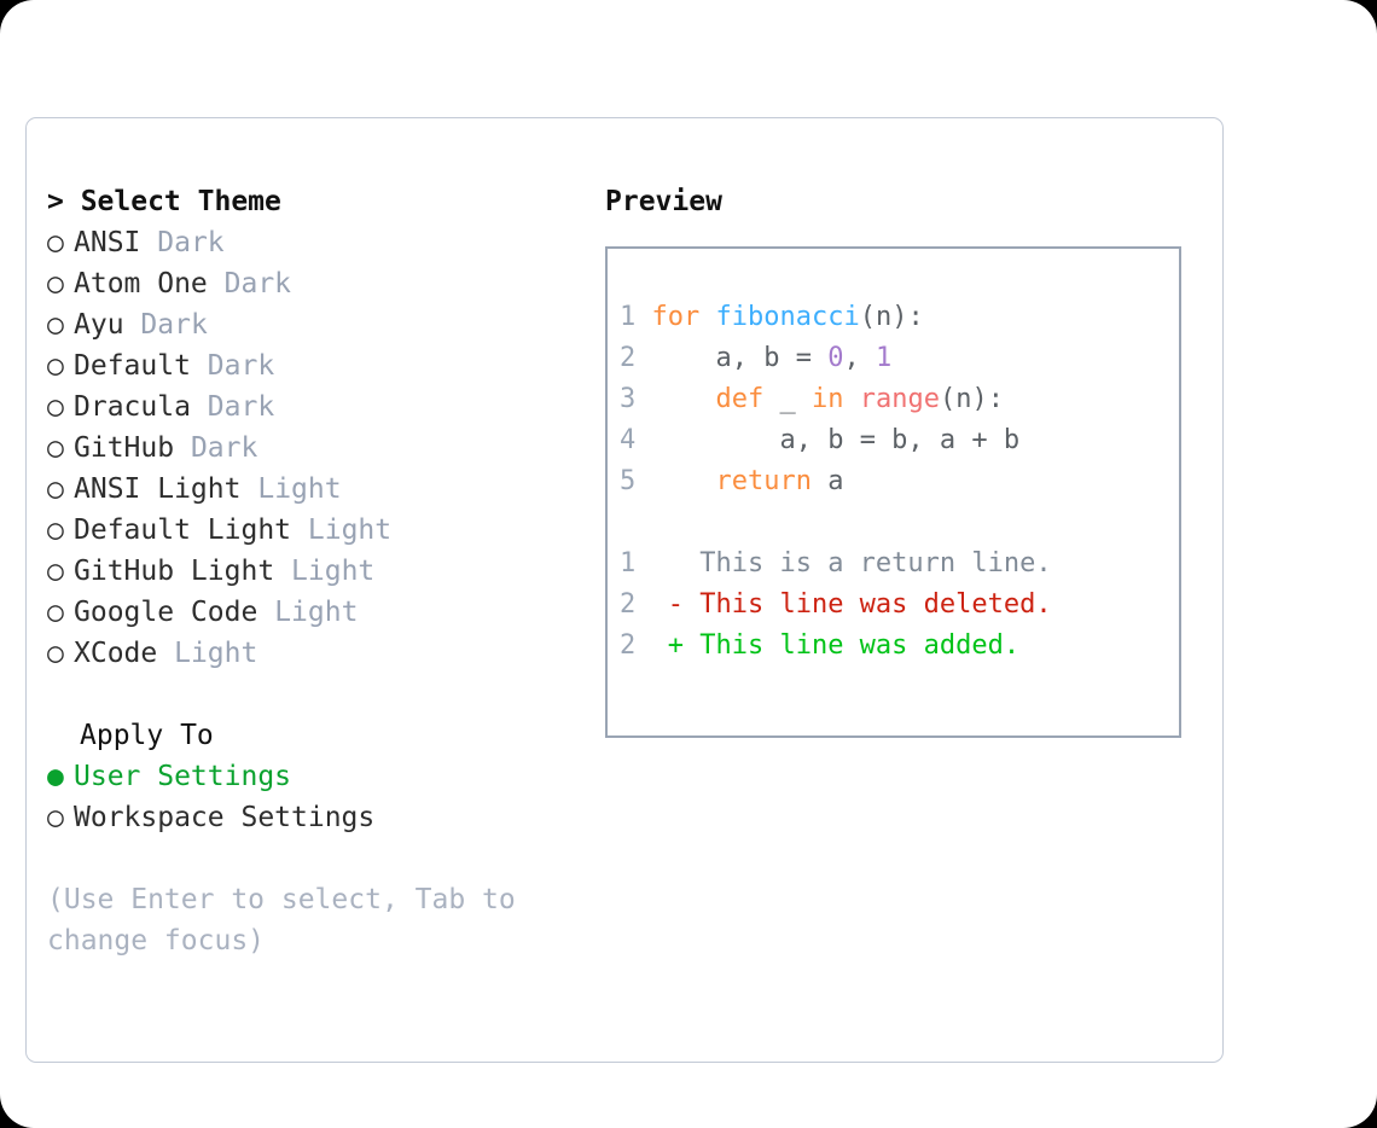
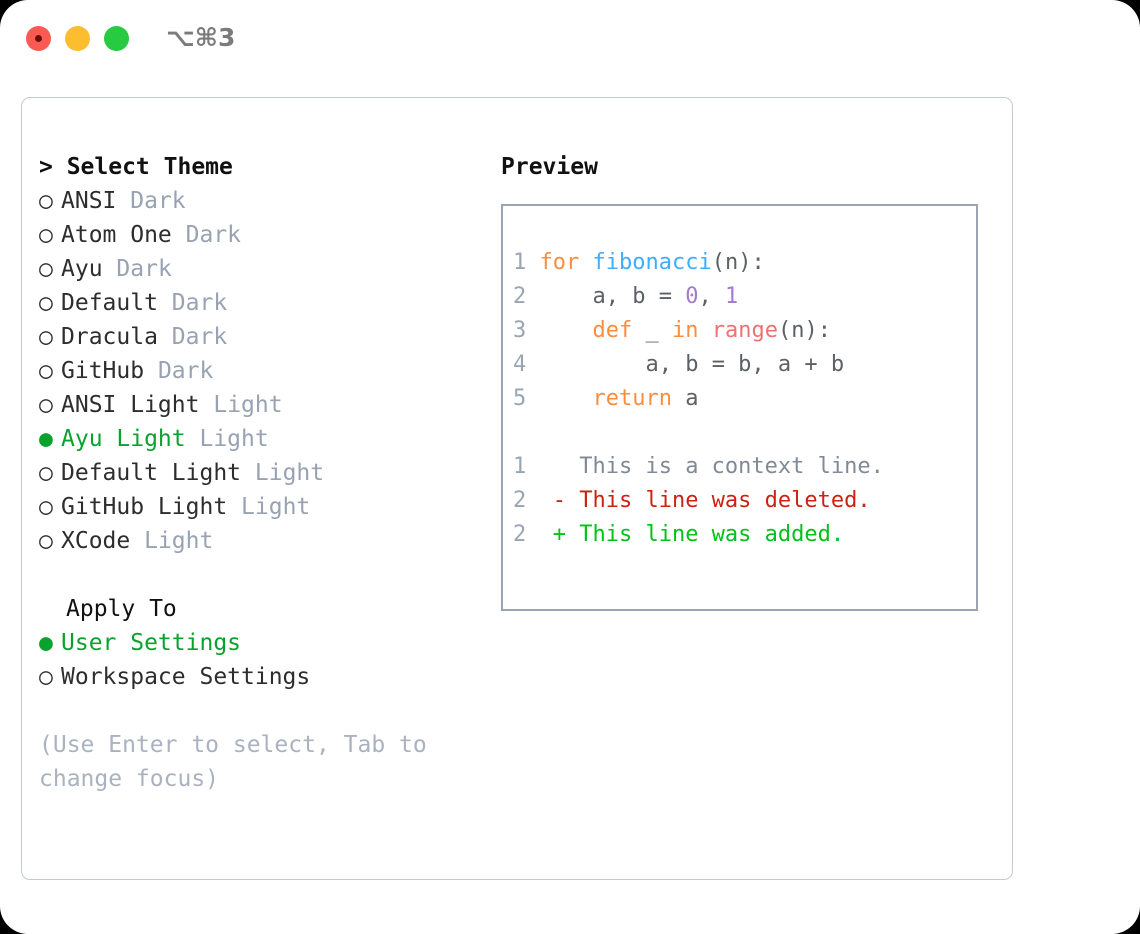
+ ⌥⌘3
  > Select Theme
  ○ ANSI Dark
  ○ Atom One Dark
  ○ Ayu Dark
  ○ Default Dark
  ○ Dracula Dark
  ○ GitHub Dark
  ○ ANSI Light Light
+ ● Ayu Light Light
  ○ Default Light Light
  ○ GitHub Light Light
- ○ Google Code Light
  ○ XCode Light
  Apply To
  ● User Settings
  ○ Workspace Settings
  (Use Enter to select, Tab to change focus)
  Preview
  1 for fibonacci(n):
  2 a, b = 0, 1
  3 def _ in range(n):
  4 a, b = b, a + b
  5 return a
- 1 This is a return line.
+ 1 This is a context line.
  2 - This line was deleted.
  2 + This line was added.
